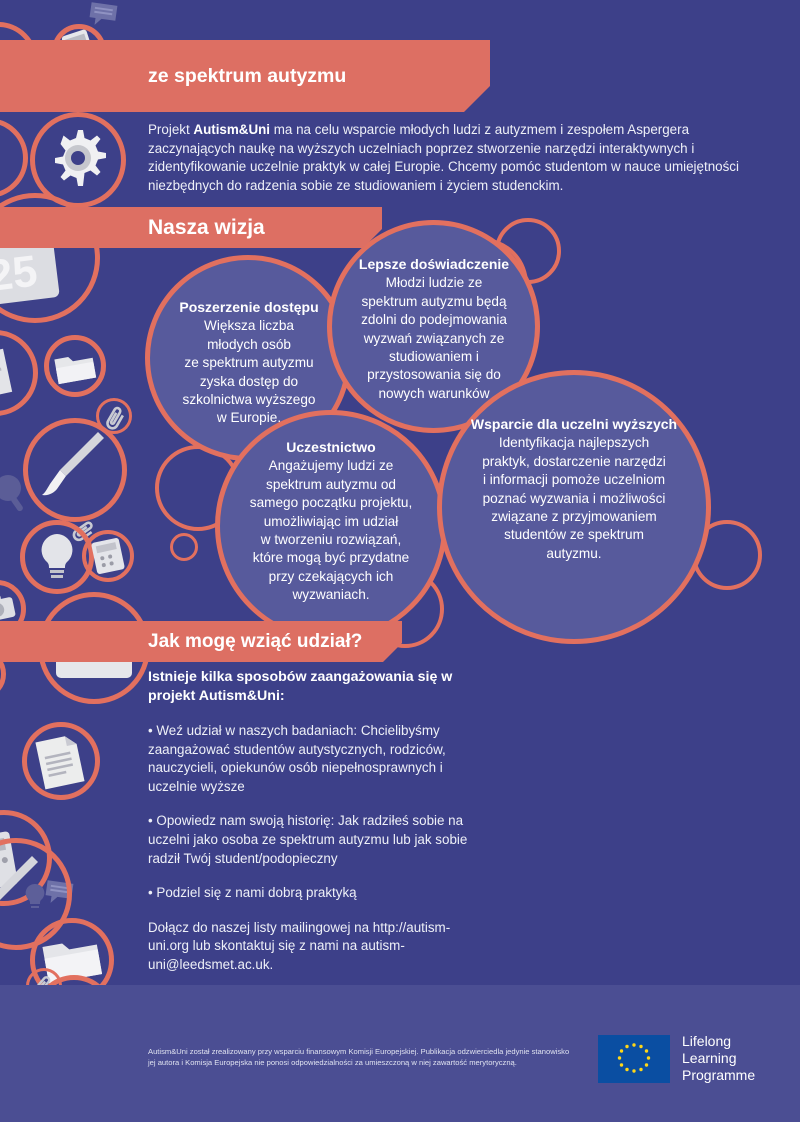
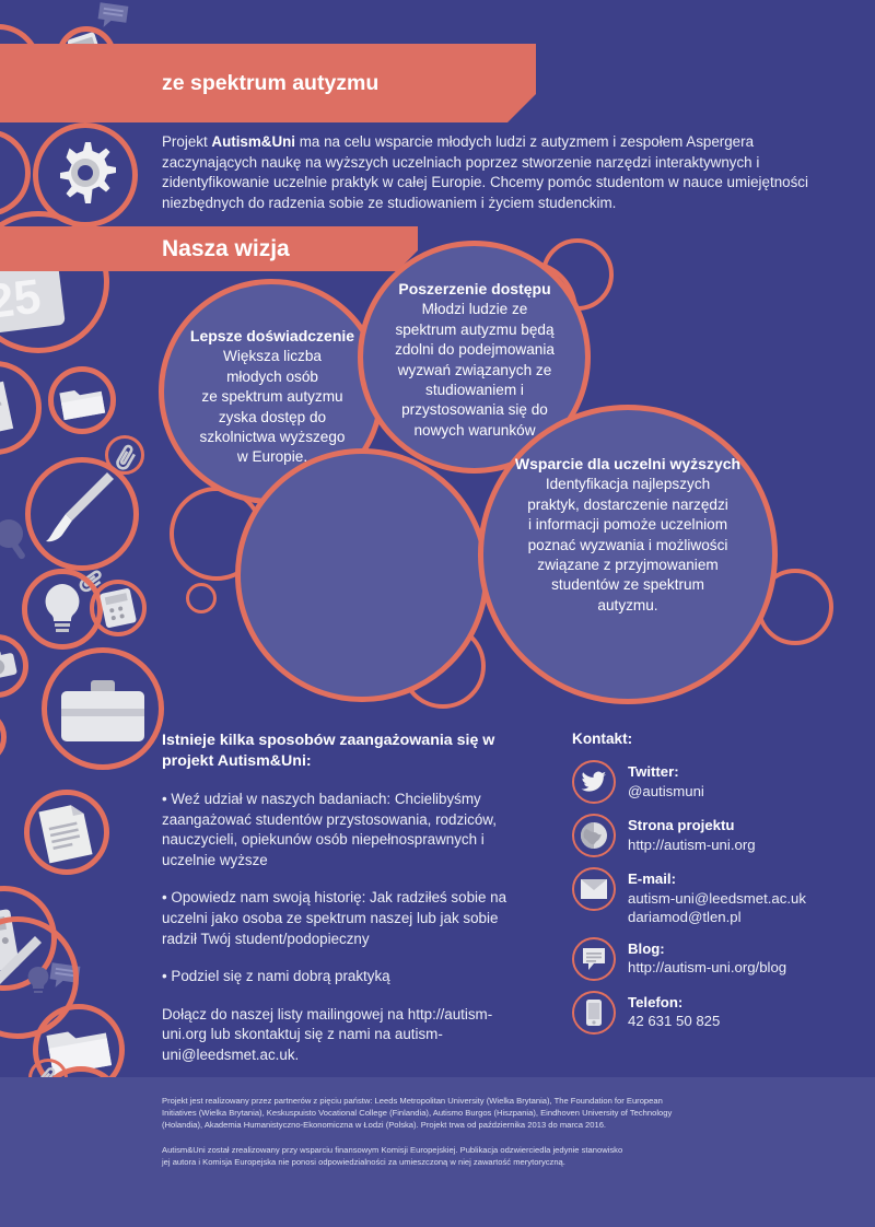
  ze spektrum autyzmu
  Projekt Autism&Uni ma na celu wsparcie młodych ludzi z autyzmem i zespołem Aspergera zaczynających naukę na wyższych uczelniach poprzez stworzenie narzędzi interaktywnych i zidentyfikowanie uczelnie praktyk w całej Europie. Chcemy pomóc studentom w nauce umiejętności niezbędnych do radzenia sobie ze studiowaniem i życiem studenckim.
  Nasza wizja
- Poszerzenie dostępu
+ Lepsze doświadczenie
  Większa liczba
  młodych osób
  ze spektrum autyzmu
  zyska dostęp do
  szkolnictwa wyższego
  w Europie.
- Lepsze doświadczenie
+ Poszerzenie dostępu
  Młodzi ludzie ze
  spektrum autyzmu będą
  zdolni do podejmowania
  wyzwań związanych ze
  studiowaniem i
  przystosowania się do
  nowych warunków
- Uczestnictwo
- Angażujemy ludzi ze
- spektrum autyzmu od
- samego początku projektu,
- umożliwiając im udział
- w tworzeniu rozwiązań,
- które mogą być przydatne
- przy czekających ich
- wyzwaniach.
  Wsparcie dla uczelni wyższych
  Identyfikacja najlepszych
  praktyk, dostarczenie narzędzi
  i informacji pomoże uczelniom
  poznać wyzwania i możliwości
  związane z przyjmowaniem
  studentów ze spektrum
  autyzmu.
- Jak mogę wziąć udział?
  Istnieje kilka sposobów zaangażowania się w projekt Autism&Uni:
- • Weź udział w naszych badaniach: Chcielibyśmy zaangażować studentów autystycznych, rodziców, nauczycieli, opiekunów osób niepełnosprawnych i uczelnie wyższe
+ • Weź udział w naszych badaniach: Chcielibyśmy zaangażować studentów przystosowania, rodziców, nauczycieli, opiekunów osób niepełnosprawnych i uczelnie wyższe
- • Opowiedz nam swoją historię: Jak radziłeś sobie na uczelni jako osoba ze spektrum autyzmu lub jak sobie radził Twój student/podopieczny
+ • Opowiedz nam swoją historię: Jak radziłeś sobie na uczelni jako osoba ze spektrum naszej lub jak sobie radził Twój student/podopieczny
  • Podziel się z nami dobrą praktyką
  Dołącz do naszej listy mailingowej na http://autism-uni.org lub skontaktuj się z nami na autism-uni@leedsmet.ac.uk.
+ Kontakt:
+ Twitter:
+ @autismuni
+ Strona projektu
+ http://autism-uni.org
+ E-mail:
+ autism-uni@leedsmet.ac.uk
+ dariamod@tlen.pl
+ Blog:
+ http://autism-uni.org/blog
+ Telefon:
+ 42 631 50 825
+ Projekt jest realizowany przez partnerów z pięciu państw: Leeds Metropolitan University (Wielka Brytania), The Foundation for European Initiatives (Wielka Brytania), Keskuspuisto Vocational College (Finlandia), Autismo Burgos (Hiszpania), Eindhoven University of Technology (Holandia), Akademia Humanistyczno-Ekonomiczna w Łodzi (Polska). Projekt trwa od października 2013 do marca 2016.
  Autism&Uni został zrealizowany przy wsparciu finansowym Komisji Europejskiej. Publikacja odzwierciedla jedynie stanowisko jej autora i Komisja Europejska nie ponosi odpowiedzialności za umieszczoną w niej zawartość merytoryczną.
- Lifelong
- Learning
- Programme
